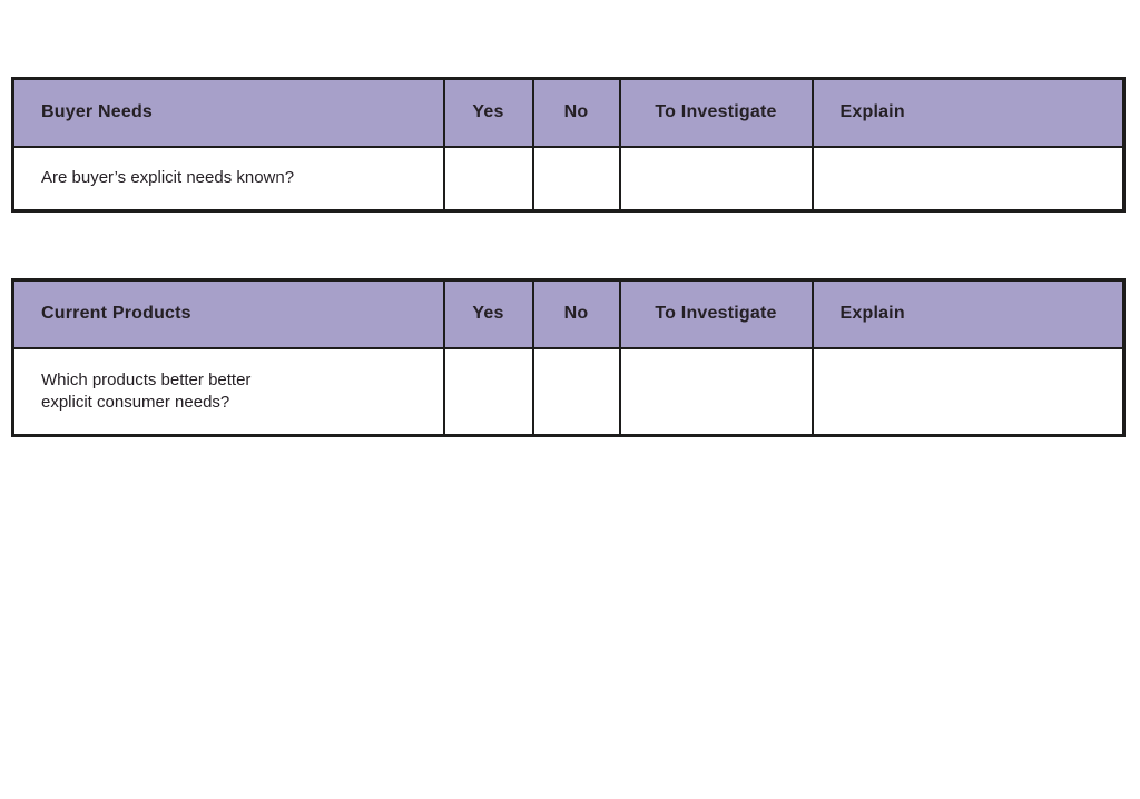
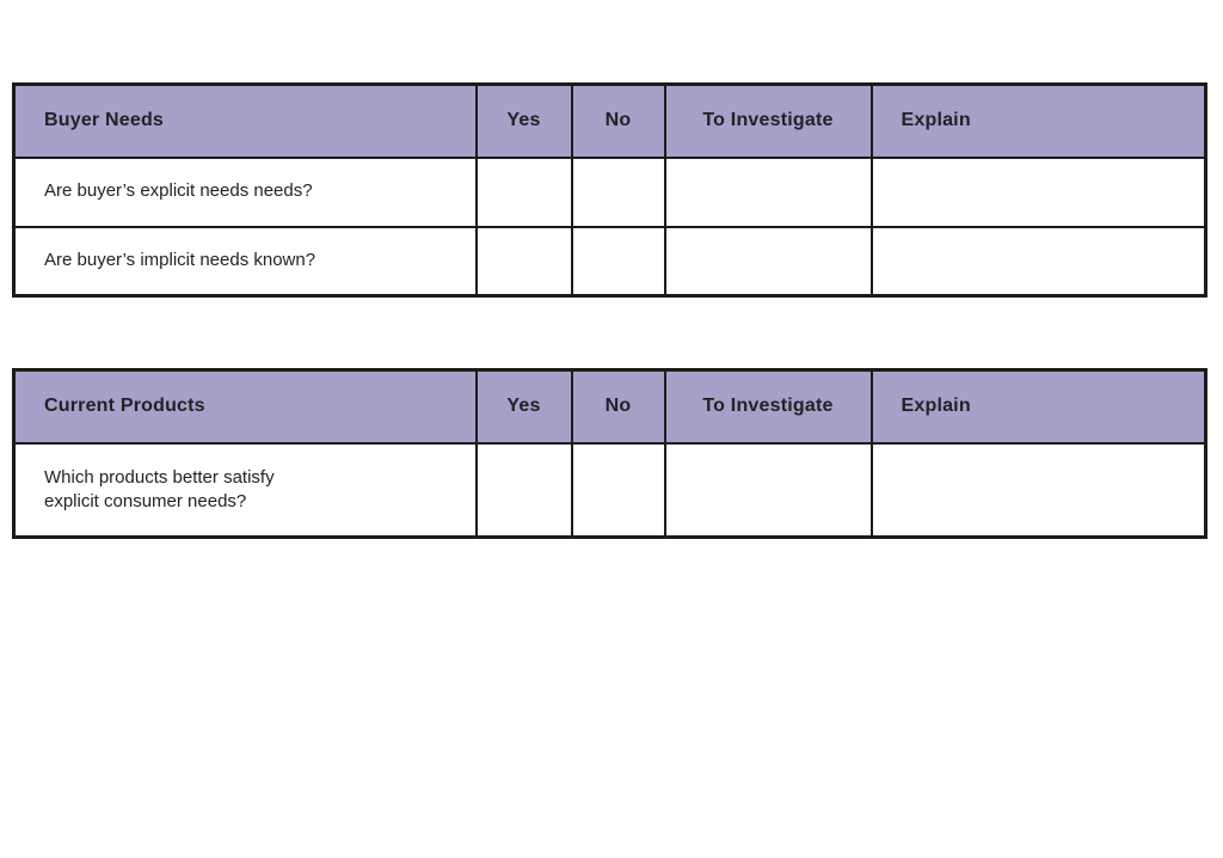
  Buyer Needs	Yes	No	To Investigate	Explain
- Are buyer’s explicit needs known?
+ Are buyer’s explicit needs needs?
+ Are buyer’s implicit needs known?
  Current Products	Yes	No	To Investigate	Explain
- Which products better better explicit consumer needs?
+ Which products better satisfy explicit consumer needs?
